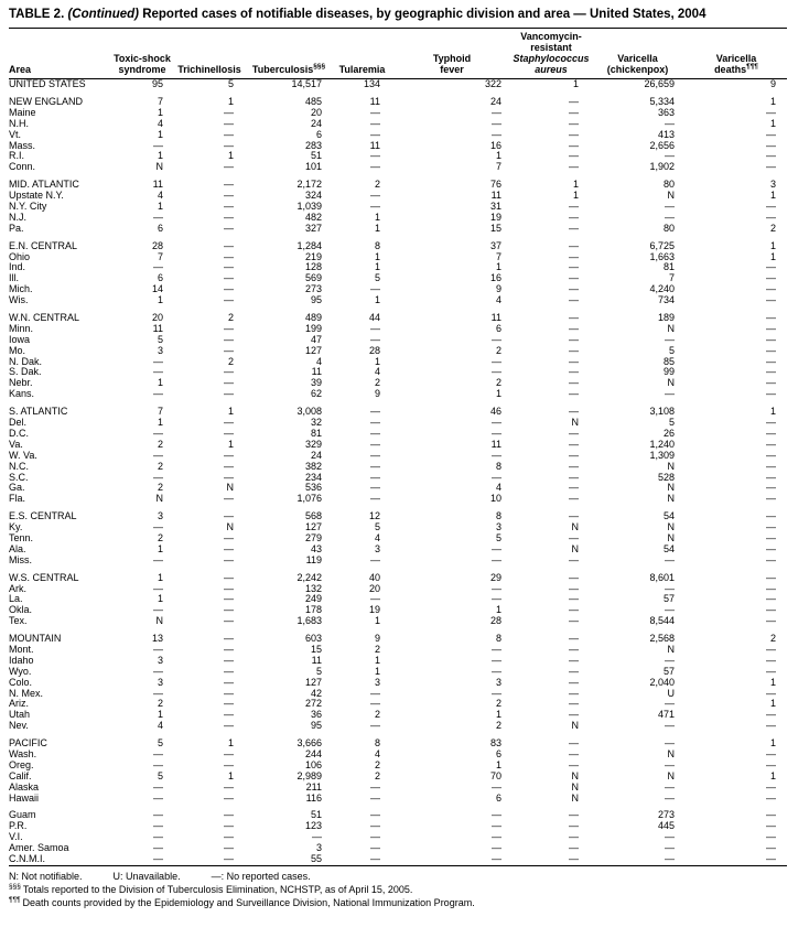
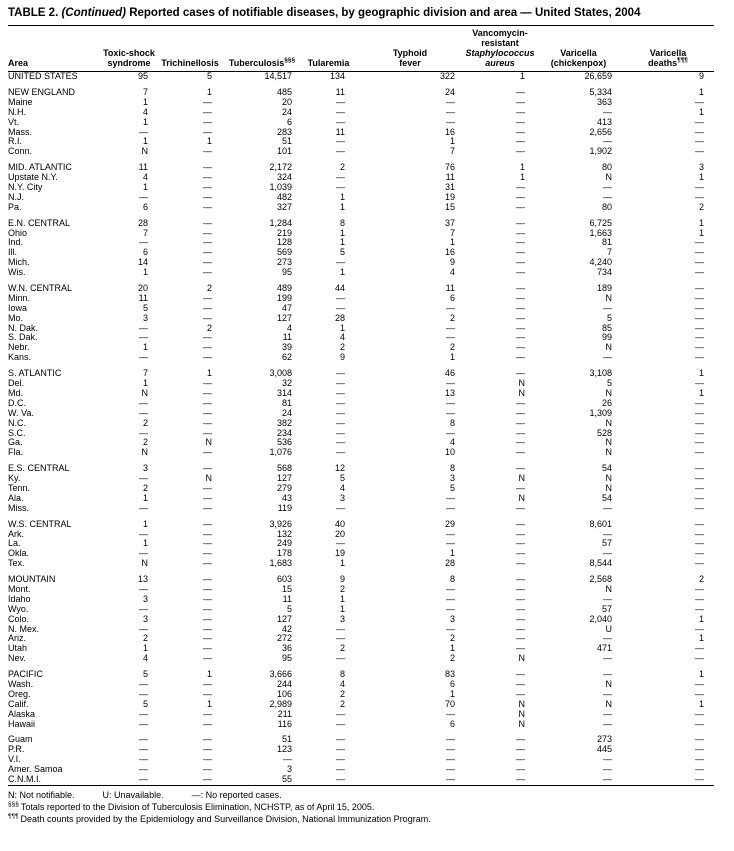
  TABLE 2. (Continued) Reported cases of notifiable diseases, by geographic division and area — United States, 2004
  Area	Toxic-shocksyndrome	Trichinellosis	Tuberculosis	Tularemia	Typhoidfever	Vancomycin-resistantStaphylococcusaureus	Varicella(chickenpox)	Varicelladeaths
  UNITED STATES	95	5	14,517	134	322	1	26,659	9
  NEW ENGLAND	7	1	485	11	24	—	5,334	1
  Maine	1	—	20	—	—	—	363	—
  N.H.	4	—	24	—	—	—	—	1
  Vt.	1	—	6	—	—	—	413	—
  Mass.	—	—	283	11	16	—	2,656	—
  R.I.	1	1	51	—	1	—	—	—
  Conn.	N	—	101	—	7	—	1,902	—
  MID. ATLANTIC	11	—	2,172	2	76	1	80	3
  Upstate N.Y.	4	—	324	—	11	1	N	1
  N.Y. City	1	—	1,039	—	31	—	—	—
  N.J.	—	—	482	1	19	—	—	—
  Pa.	6	—	327	1	15	—	80	2
  E.N. CENTRAL	28	—	1,284	8	37	—	6,725	1
  Ohio	7	—	219	1	7	—	1,663	1
  Ind.	—	—	128	1	1	—	81	—
  Ill.	6	—	569	5	16	—	7	—
  Mich.	14	—	273	—	9	—	4,240	—
  Wis.	1	—	95	1	4	—	734	—
  W.N. CENTRAL	20	2	489	44	11	—	189	—
  Minn.	11	—	199	—	6	—	N	—
  Iowa	5	—	47	—	—	—	—	—
  Mo.	3	—	127	28	2	—	5	—
  N. Dak.	—	2	4	1	—	—	85	—
  S. Dak.	—	—	11	4	—	—	99	—
  Nebr.	1	—	39	2	2	—	N	—
  Kans.	—	—	62	9	1	—	—	—
  S. ATLANTIC	7	1	3,008	—	46	—	3,108	1
  Del.	1	—	32	—	—	N	5	—
+ Md.	N	—	314	—	13	N	N	1
  D.C.	—	—	81	—	—	—	26	—
- Va.	2	1	329	—	11	—	1,240	—
  W. Va.	—	—	24	—	—	—	1,309	—
  N.C.	2	—	382	—	8	—	N	—
  S.C.	—	—	234	—	—	—	528	—
  Ga.	2	N	536	—	4	—	N	—
  Fla.	N	—	1,076	—	10	—	N	—
  E.S. CENTRAL	3	—	568	12	8	—	54	—
  Ky.	—	N	127	5	3	N	N	—
  Tenn.	2	—	279	4	5	—	N	—
  Ala.	1	—	43	3	—	N	54	—
  Miss.	—	—	119	—	—	—	—	—
- W.S. CENTRAL	1	—	2,242	40	29	—	8,601	—
+ W.S. CENTRAL	1	—	3,926	40	29	—	8,601	—
  Ark.	—	—	132	20	—	—	—	—
  La.	1	—	249	—	—	—	57	—
  Okla.	—	—	178	19	1	—	—	—
  Tex.	N	—	1,683	1	28	—	8,544	—
  MOUNTAIN	13	—	603	9	8	—	2,568	2
  Mont.	—	—	15	2	—	—	N	—
  Idaho	3	—	11	1	—	—	—	—
  Wyo.	—	—	5	1	—	—	57	—
  Colo.	3	—	127	3	3	—	2,040	1
  N. Mex.	—	—	42	—	—	—	U	—
  Ariz.	2	—	272	—	2	—	—	1
  Utah	1	—	36	2	1	—	471	—
  Nev.	4	—	95	—	2	N	—	—
  PACIFIC	5	1	3,666	8	83	—	—	1
  Wash.	—	—	244	4	6	—	N	—
  Oreg.	—	—	106	2	1	—	—	—
  Calif.	5	1	2,989	2	70	N	N	1
  Alaska	—	—	211	—	—	N	—	—
  Hawaii	—	—	116	—	6	N	—	—
  Guam	—	—	51	—	—	—	273	—
  P.R.	—	—	123	—	—	—	445	—
  V.I.	—	—	—	—	—	—	—	—
  Amer. Samoa	—	—	3	—	—	—	—	—
  C.N.M.I.	—	—	55	—	—	—	—	—
  N: Not notifiable. U: Unavailable. —: No reported cases.
  Totals reported to the Division of Tuberculosis Elimination, NCHSTP, as of April 15, 2005.
  Death counts provided by the Epidemiology and Surveillance Division, National Immunization Program.
